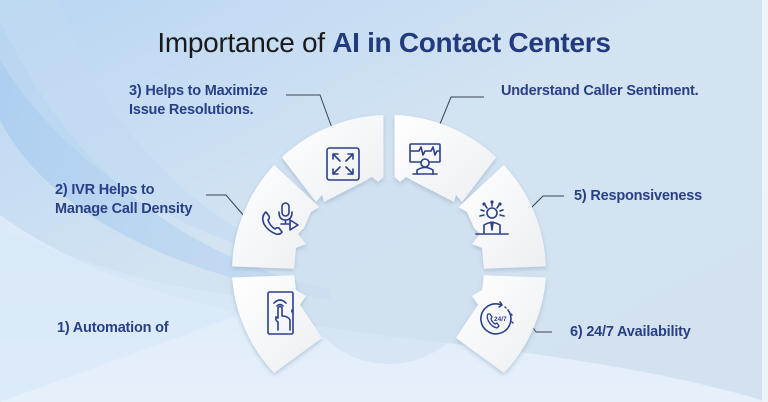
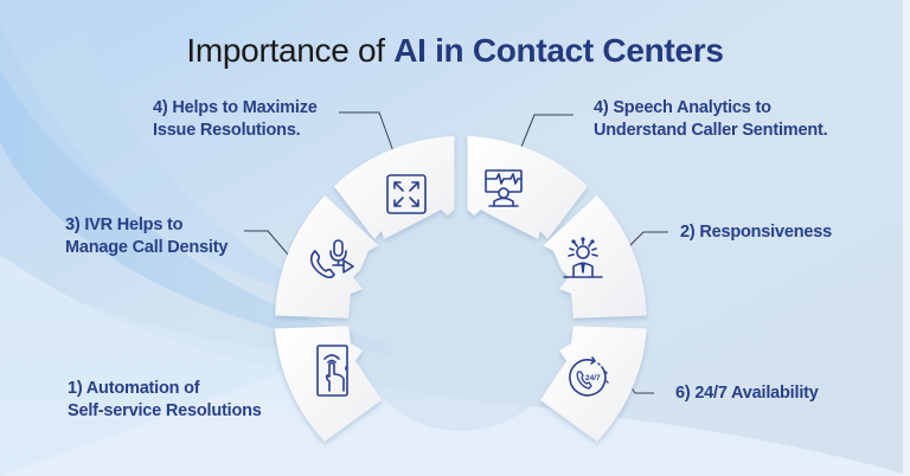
  Importance of AI in Contact Centers
  1) Automation of
+ Self-service Resolutions
- 2) IVR Helps to
+ 3) IVR Helps to
  Manage Call Density
- 3) Helps to Maximize
+ 4) Helps to Maximize
  Issue Resolutions.
+ 4) Speech Analytics to
  Understand Caller Sentiment.
- 5) Responsiveness
+ 2) Responsiveness
  6) 24/7 Availability
